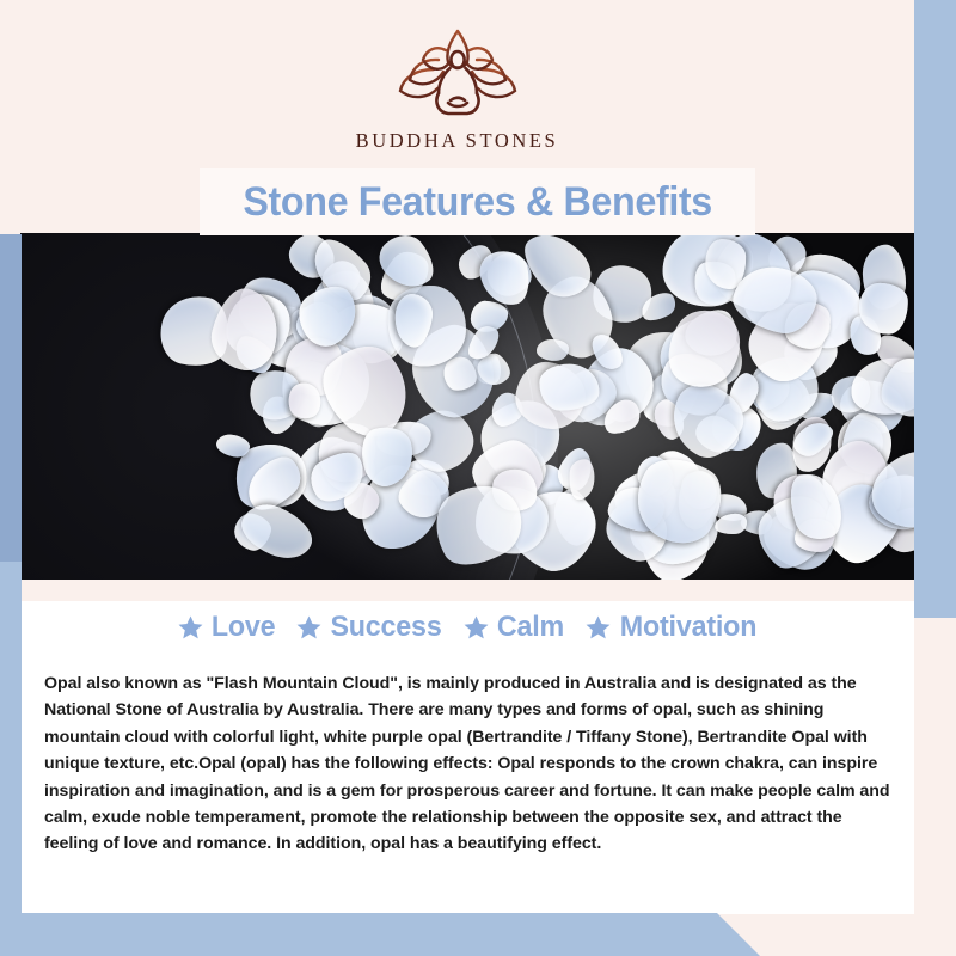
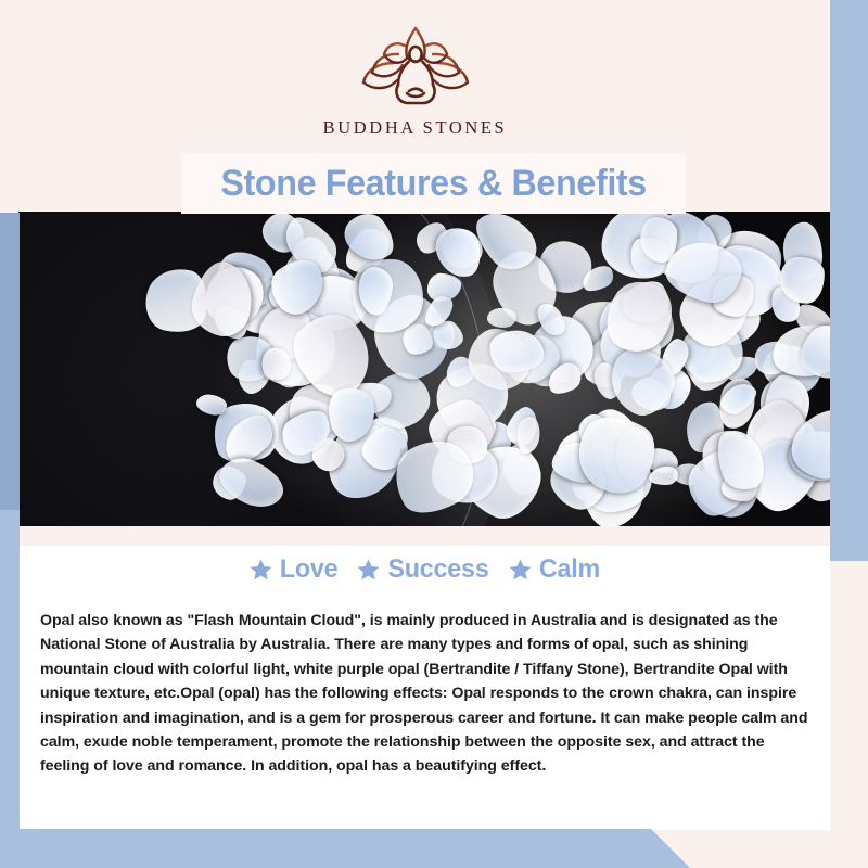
  BUDDHA STONES
  Stone Features & Benefits
  Love
  Success
  Calm
- Motivation
  Opal also known as "Flash Mountain Cloud", is mainly produced in Australia and is designated as the National Stone of Australia by Australia. There are many types and forms of opal, such as shining mountain cloud with colorful light, white purple opal (Bertrandite / Tiffany Stone), Bertrandite Opal with unique texture, etc.Opal (opal) has the following effects: Opal responds to the crown chakra, can inspire inspiration and imagination, and is a gem for prosperous career and fortune. It can make people calm and calm, exude noble temperament, promote the relationship between the opposite sex, and attract the feeling of love and romance. In addition, opal has a beautifying effect.
